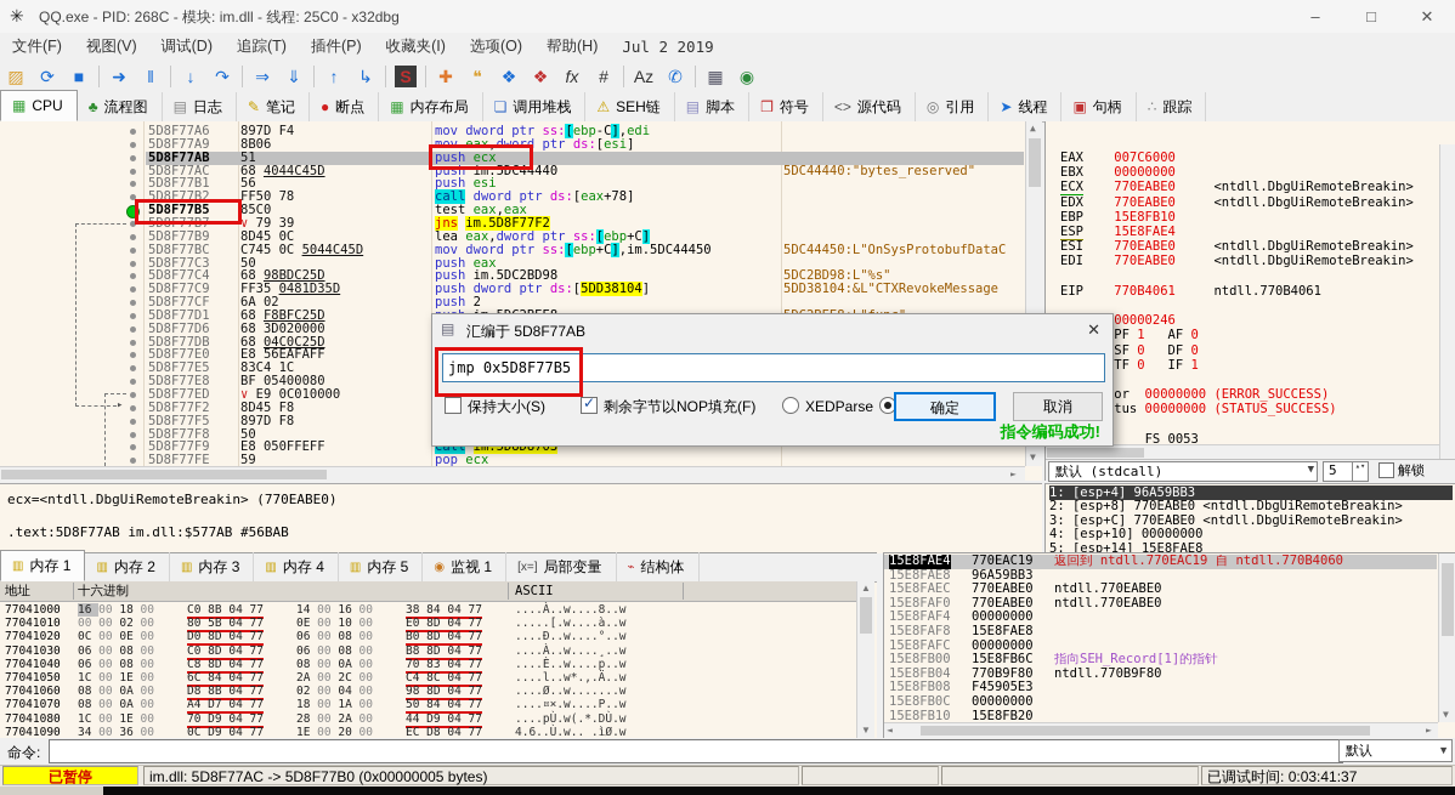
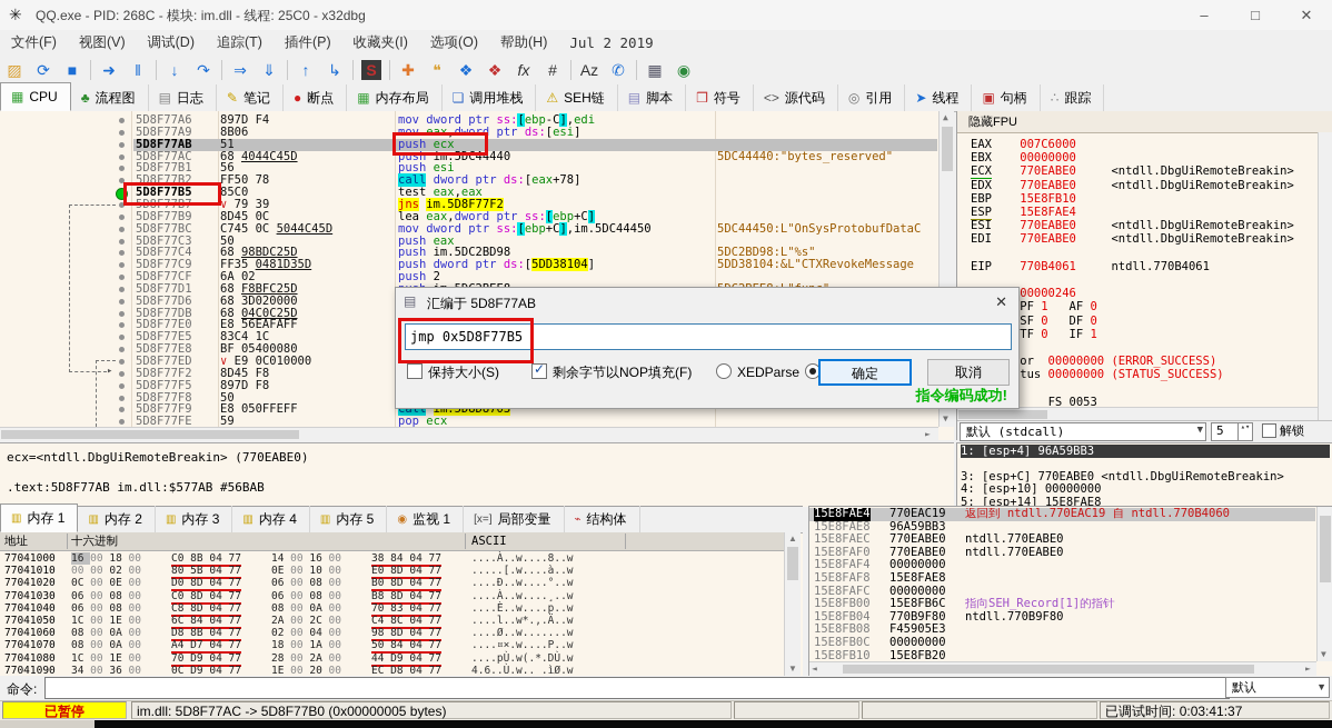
  ✳
  QQ.exe - PID: 268C - 模块: im.dll - 线程: 25C0 - x32dbg
  –
  □
  ✕
  文件(F)
  视图(V)
  调试(D)
  追踪(T)
  插件(P)
  收藏夹(I)
  选项(O)
  帮助(H)
  Jul 2 2019
  ▨
  ⟳
  ■
  ➜
  ‖
  ↓
  ↷
  ⇒
  ⇓
  ↑
  ↳
  S
  ✚
  ❝
  ❖
  ❖
  fx
  #
  Az
  ✆
  ▦
  ◉
  ▦
  CPU
  ♣
  流程图
  ▤
  日志
  ✎
  笔记
  ●
  断点
  ▦
  内存布局
  ❏
  调用堆栈
  ⚠
  SEH链
  ▤
  脚本
  ❒
  符号
  <>
  源代码
  ◎
  引用
  ➤
  线程
  ▣
  句柄
  ∴
  跟踪
  5D8F77A6
  897D F4
  mov dword ptr ss:[ebp-C],edi
  5D8F77A9
  8B06
  mov eax,dword ptr ds:[esi]
  5D8F77AB
  51
  push ecx
  5D8F77AC
  68 4044C45D
  push im.5DC44440
  5DC44440:"bytes_reserved"
  5D8F77B1
  56
  push esi
  5D8F77B2
  FF50 78
  call dword ptr ds:[eax+78]
  5D8F77B5
  85C0
  test eax,eax
  5D8F77B7
  ∨ 79 39
  jns im.5D8F77F2
  5D8F77B9
  8D45 0C
  lea eax,dword ptr ss:[ebp+C]
  5D8F77BC
  C745 0C 5044C45D
  mov dword ptr ss:[ebp+C],im.5DC44450
  5DC44450:L"OnSysProtobufDataC
  5D8F77C3
  50
  push eax
  5D8F77C4
  68 98BDC25D
  push im.5DC2BD98
  5DC2BD98:L"%s"
  5D8F77C9
  FF35 0481D35D
  push dword ptr ds:[5DD38104]
  5DD38104:&L"CTXRevokeMessage
  5D8F77CF
  6A 02
  push 2
  5D8F77D1
  68 F8BFC25D
  5D8F77D6
  68 3D020000
  5D8F77DB
  68 04C0C25D
  5D8F77E0
  E8 56EAFAFF
  5D8F77E5
  83C4 1C
  5D8F77E8
  BF 05400080
  5D8F77ED
  ∨ E9 0C010000
  5D8F77F2
  8D45 F8
  5D8F77F5
  897D F8
  5D8F77F8
  50
  5D8F77F9
  E8 050FFEFF
  call im.5D8D8703
  5D8F77FE
  59
  pop ecx
  ▸
  ▲
  ▼
  ►
+ 隐藏FPU
  EAX 007C6000
  EBX 00000000
  ECX 770EABE0 <ntdll.DbgUiRemoteBreakin>
  EDX 770EABE0 <ntdll.DbgUiRemoteBreakin>
  EBP 15E8FB10
  ESP 15E8FAE4
  ESI 770EABE0 <ntdll.DbgUiRemoteBreakin>
  EDI 770EABE0 <ntdll.DbgUiRemoteBreakin>
  EIP 770B4061 ntdll.770B4061
  or 00000000 (ERROR_SUCCESS)
  tus 00000000 (STATUS_SUCCESS)
  默认 (stdcall)
  ▼
  5
  ▴▾
  解锁
  ecx=<ntdll.DbgUiRemoteBreakin> (770EABE0)
  .text:5D8F77AB im.dll:$577AB #56BAB
  1: [esp+4] 96A59BB3
- 2: [esp+8] 770EABE0 <ntdll.DbgUiRemoteBreakin>
  3: [esp+C] 770EABE0 <ntdll.DbgUiRemoteBreakin>
  4: [esp+10] 00000000
  5: [esp+14] 15E8FAE8
  ▥
  内存 1
  ▥
  内存 2
  ▥
  内存 3
  ▥
  内存 4
  ▥
  内存 5
  ◉
  监视 1
  [x=]
  局部变量
  ⌁
  结构体
  地址
  十六进制
  ASCII
  77041000
  16 00 18 00
  C0 8B 04 77
  14 00 16 00
  38 84 04 77
  ....À..w....8..w
  77041010
  00 00 02 00
  80 5B 04 77
  0E 00 10 00
  E0 8D 04 77
  .....[.w....à..w
  77041020
  0C 00 0E 00
  D0 8D 04 77
  06 00 08 00
  B0 8D 04 77
  ....Ð..w....°..w
  77041030
  06 00 08 00
  C0 8D 04 77
  06 00 08 00
  B8 8D 04 77
  ....À..w....¸..w
  77041040
  06 00 08 00
  C8 8D 04 77
  08 00 0A 00
  70 83 04 77
  ....È..w....p..w
  77041050
  1C 00 1E 00
  6C 84 04 77
  2A 00 2C 00
  C4 8C 04 77
  ....l..w*.,.Ä..w
  77041060
  08 00 0A 00
  D8 8B 04 77
  02 00 04 00
  98 8D 04 77
  ....Ø..w.......w
  77041070
  08 00 0A 00
  A4 D7 04 77
  18 00 1A 00
  50 84 04 77
  ....¤×.w....P..w
  77041080
  1C 00 1E 00
  70 D9 04 77
  28 00 2A 00
  44 D9 04 77
  ....pÙ.w(.*.DÙ.w
  77041090
  34 00 36 00
  0C D9 04 77
  1E 00 20 00
  EC D8 04 77
  4.6..Ù.w.. .ìØ.w
  ▲
  ▼
  15E8FAE4
  770EAC19
  返回到 ntdll.770EAC19 自 ntdll.770B4060
  15E8FAE8
  96A59BB3
  15E8FAEC
  770EABE0
  ntdll.770EABE0
  15E8FAF0
  770EABE0
  ntdll.770EABE0
  15E8FAF4
  00000000
  15E8FAF8
  15E8FAE8
  15E8FAFC
  00000000
  15E8FB00
  15E8FB6C
  指向SEH_Record[1]的指针
  15E8FB04
  770B9F80
  ntdll.770B9F80
  15E8FB08
  F45905E3
  15E8FB0C
  00000000
  15E8FB10
  15E8FB20
  ▼
  ◄
  ►
  命令:
  默认
  ▼
  已暂停
  im.dll: 5D8F77AC -> 5D8F77B0 (0x00000005 bytes)
  已调试时间: 0:03:41:37
  ▤
  汇编于 5D8F77AB
  ✕
  jmp 0x5D8F77B5
  保持大小(S)
  剩余字节以NOP填充(F)
  XEDParse
  确定
  取消
  指令编码成功!
